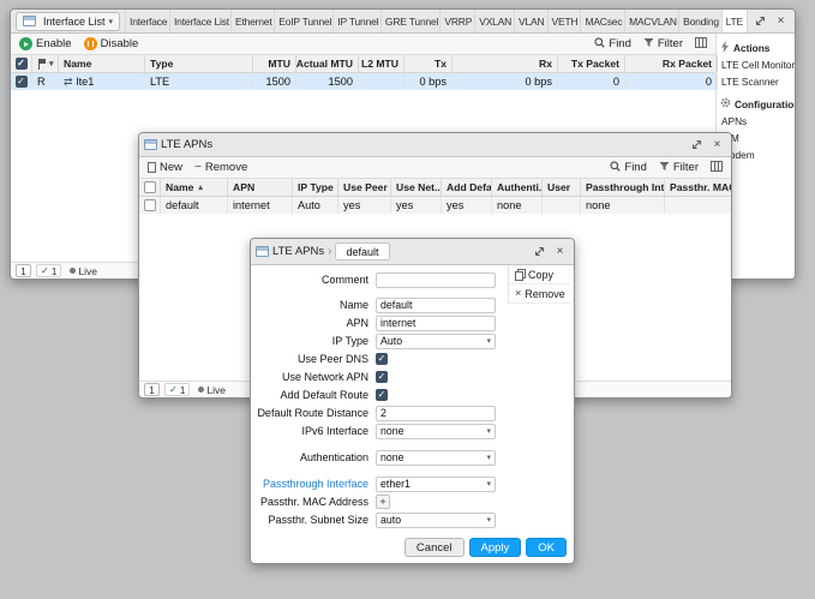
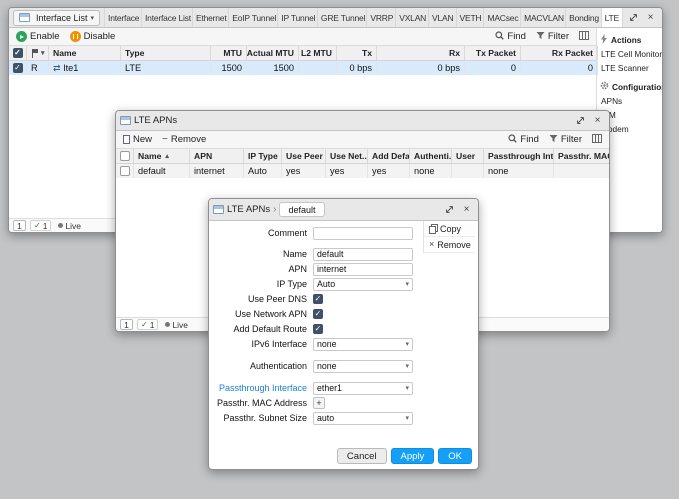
  Interface List
  Interface
  Interface List
  Ethernet
  EoIP Tunnel
  IP Tunnel
  GRE Tunnel
  VRRP
  VXLAN
  VLAN
  VETH
  MACsec
  MACVLAN
  Bonding
  LTE
  ×
  Actions
  LTE Cell Monitor
  LTE Scanner
  Configuratio
  APNs
  odem
  Enable
  Disable
  Find
  Filter
  ✓
  Name
  Type
  MTU
  Actual MTU
  L2 MTU
  Tx
  Rx
  Tx Packet
  Rx Packet
  ✓
  R
  ⇄
  lte1
  LTE
  1500
  1500
  0 bps
  0 bps
  0
  0
  1
  ✓
  1
  Live
  LTE APNs
  ×
  New
  −
  Remove
  Find
  Filter
  Name
  APN
  IP Type
  Use Peer
  Use Net..
  Add Defa
  Authenti.
  User
  Passthrough Int
  default
  internet
  Auto
  yes
  yes
  yes
  none
  none
  1
  ✓
  1
  Live
  LTE APNs
  ›
  default
  ×
  Copy
  ×
  Remove
  Comment
  Name
  default
  APN
  internet
  IP Type
  Auto
  Use Peer DNS
  ✓
  Use Network APN
  ✓
  Add Default Route
  ✓
- Default Route Distance
- 2
  IPv6 Interface
  none
  Authentication
  none
  Passthrough Interface
  ether1
  Passthr. MAC Address
  +
  Passthr. Subnet Size
  auto
  Cancel
  Apply
  OK
